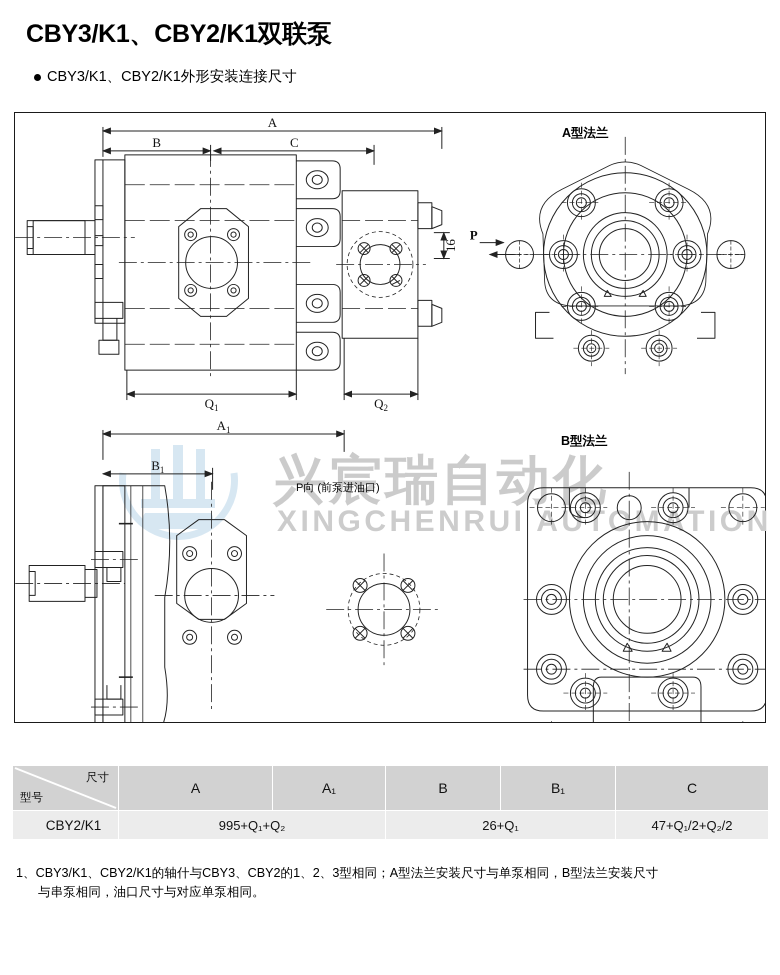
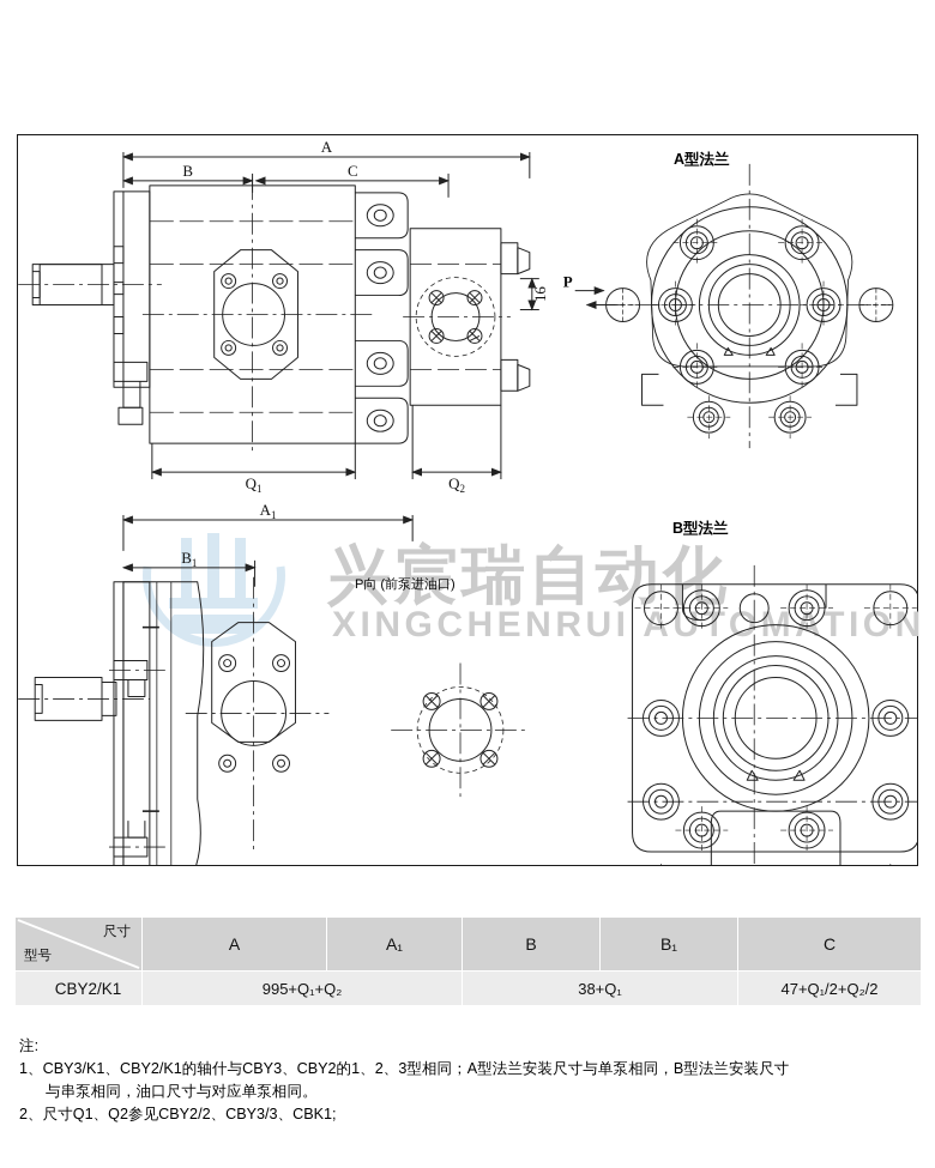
- CBY3/K1、CBY2/K1双联泵
- CBY3/K1、CBY2/K1外形安装连接尺寸
  兴宸瑞自动化
  XINGCHENRUIUTOATION
  A
  B
  C
  Q1
  Q2
  A1
  B1
  P
  A型法兰
  B型法兰
  P向 (前泵进油口)
  尺寸 型号	A	A₁	B	B₁	C
- CBY2/K1	995+Q₁+Q₂	26+Q₁	47+Q₁/2+Q₂/2
+ CBY2/K1	995+Q₁+Q₂	38+Q₁	47+Q₁/2+Q₂/2
+ 注:
  1、CBY3/K1、CBY2/K1的轴什与CBY3、CBY2的1、2、3型相同；A型法兰安装尺寸与单泵相同，B型法兰安装尺寸
  与串泵相同，油口尺寸与对应单泵相同。
+ 2、尺寸Q1、Q2参见CBY2/2、CBY3/3、CBK1;
